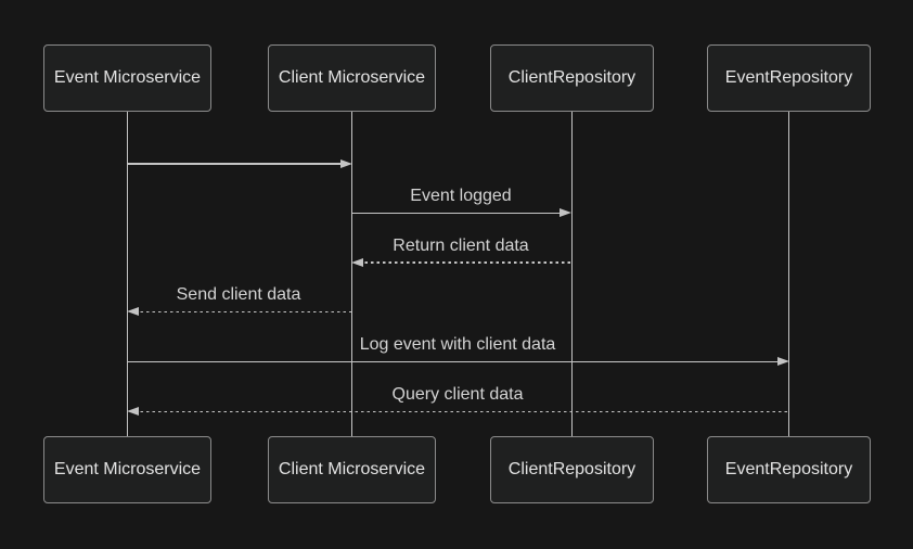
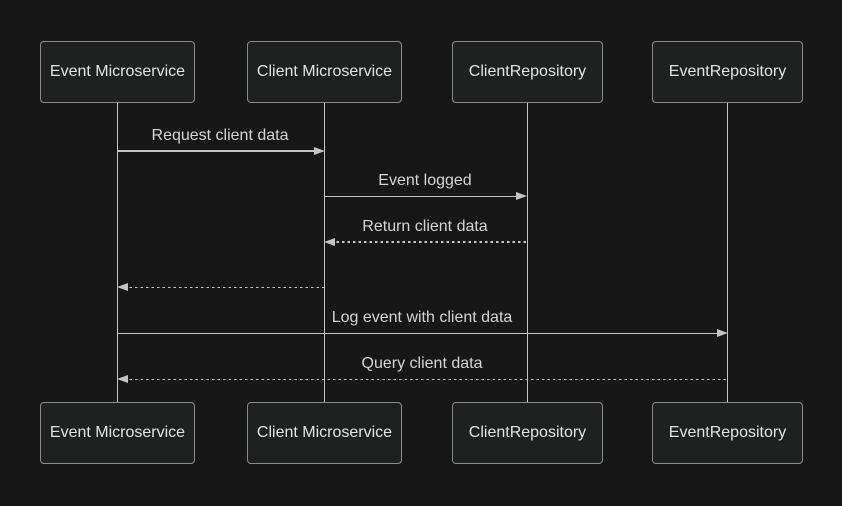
  Event Microservice
  Client Microservice
  ClientRepository
  EventRepository
+ Request client data
  Event logged
  Return client data
- Send client data
  Log event with client data
  Query client data
  Event Microservice
  Client Microservice
  ClientRepository
  EventRepository
